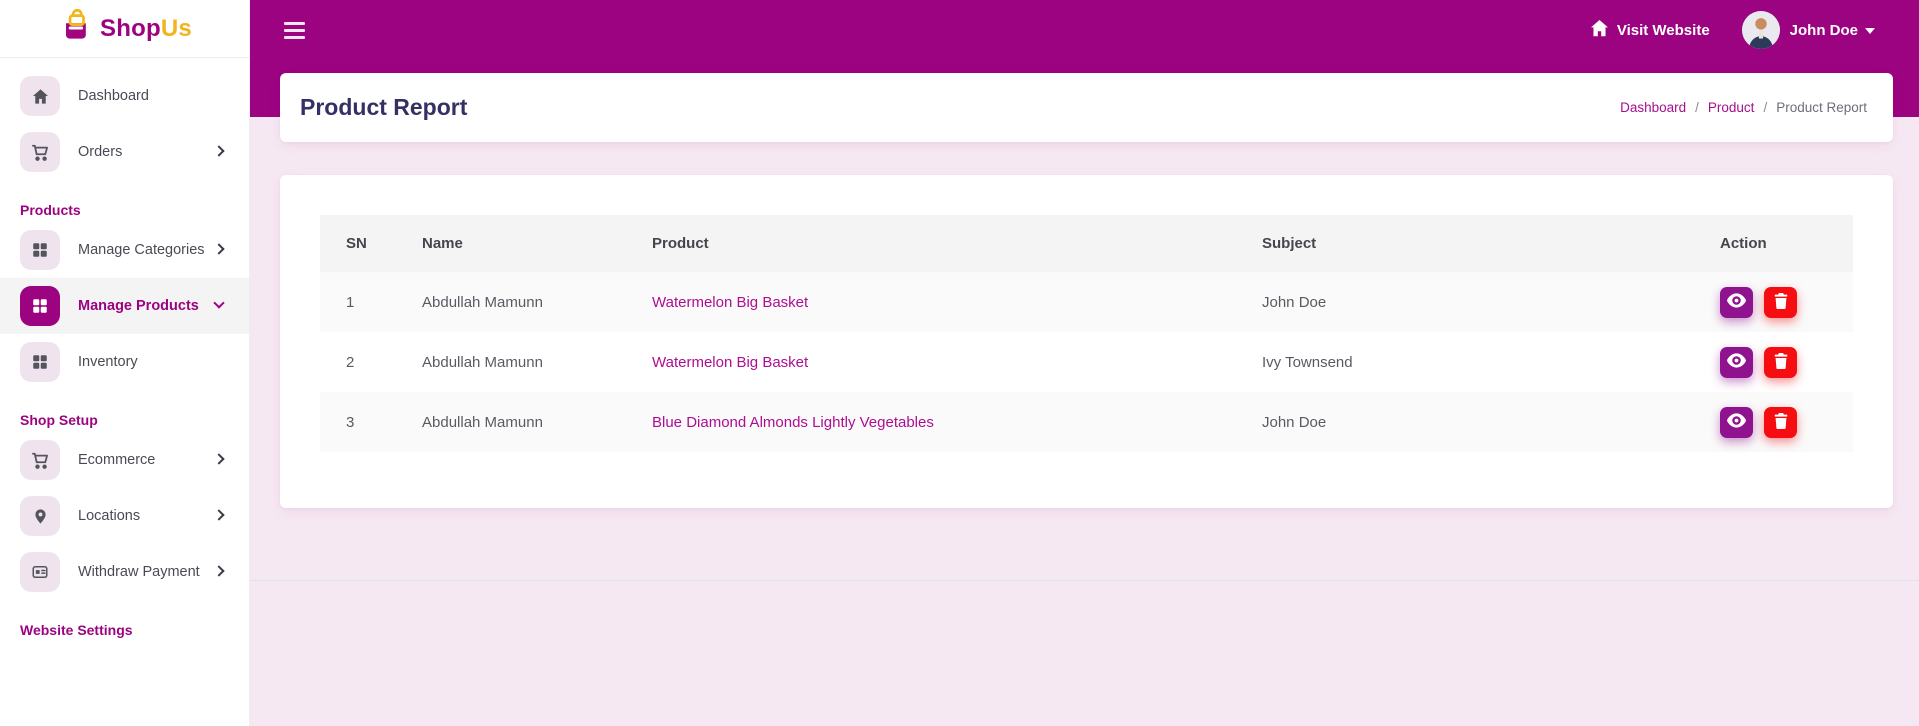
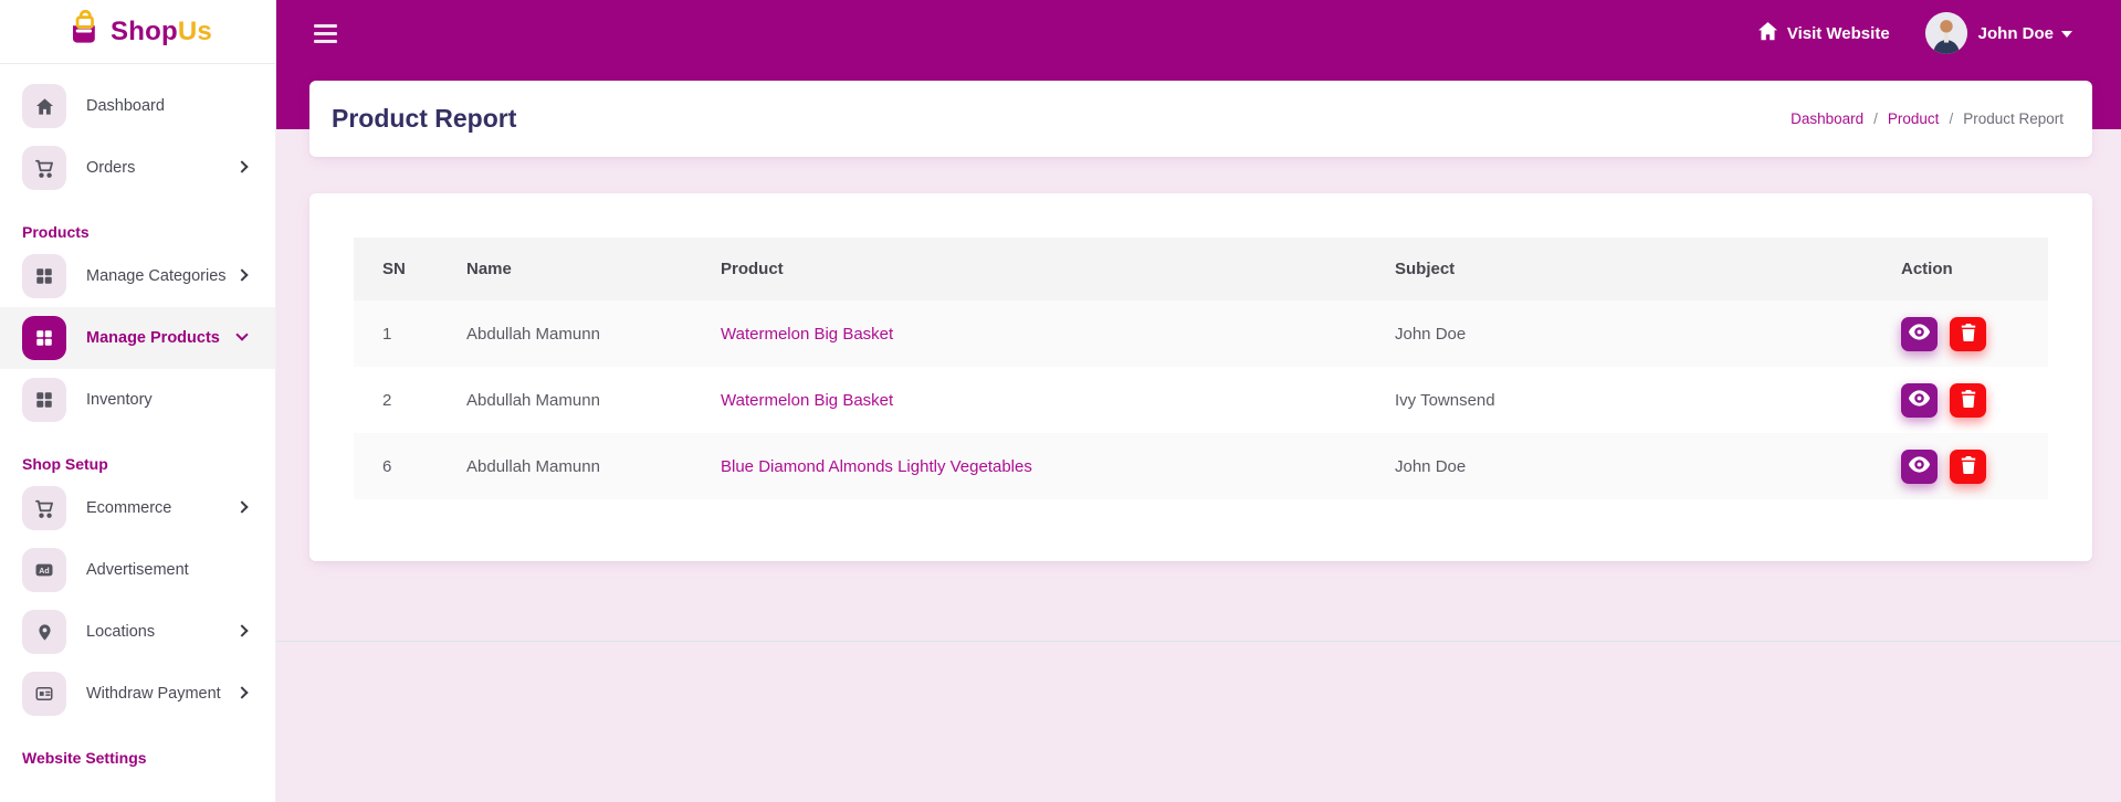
  ShopUs
  Dashboard
  Orders
  Products
  Manage Categories
  Manage Products
  Inventory
  Shop Setup
  Ecommerce
+ Ad
+ Advertisement
  Locations
  Withdraw Payment
  Website Settings
  Visit Website
  John Doe
  Product Report
  Dashboard
  /
  Product
  /
  Product Report
  SN	Name	Product	Subject	Action
  1	Abdullah Mamunn	Watermelon Big Basket	John Doe
  2	Abdullah Mamunn	Watermelon Big Basket	Ivy Townsend
- 3	Abdullah Mamunn	Blue Diamond Almonds Lightly Vegetables	John Doe
+ 6	Abdullah Mamunn	Blue Diamond Almonds Lightly Vegetables	John Doe
